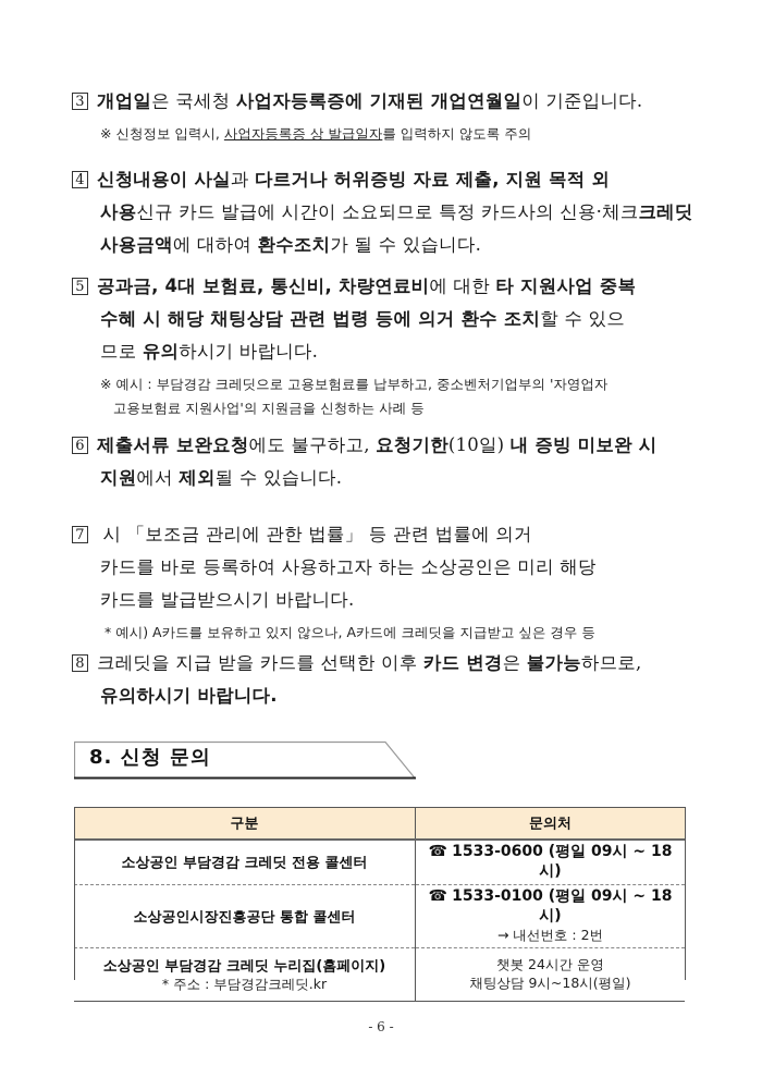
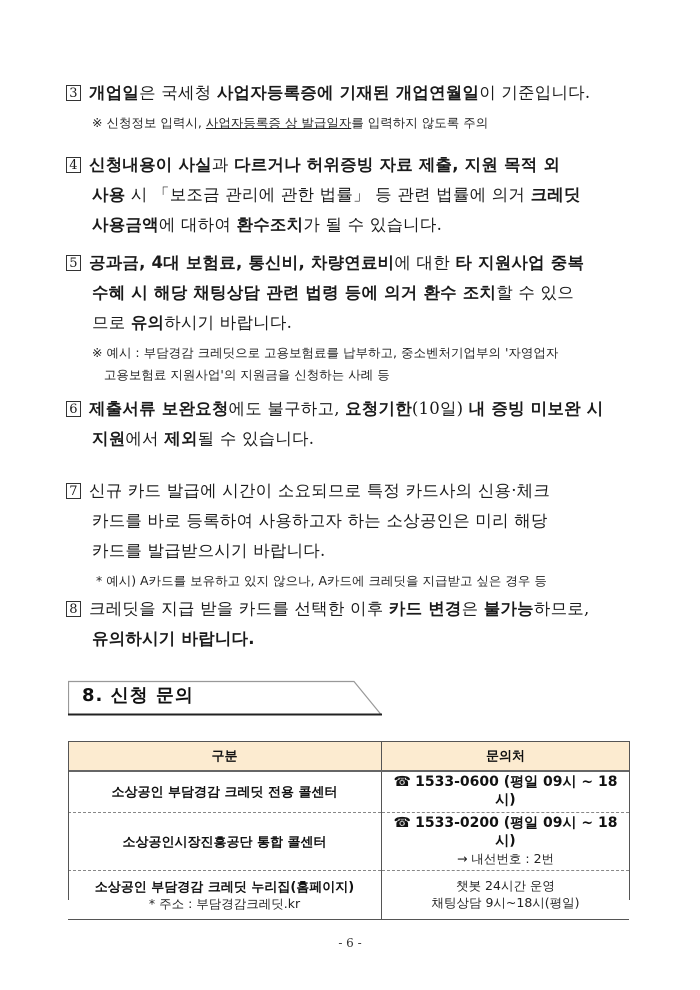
  3 개업일은 국세청 사업자등록증에 기재된 개업연월일이 기준입니다.
  ※ 신청정보 입력시, 사업자등록증 상 발급일자를 입력하지 않도록 주의
  4 신청내용이 사실과 다르거나 허위증빙 자료 제출, 지원 목적 외
- 사용신규 카드 발급에 시간이 소요되므로 특정 카드사의 신용·체크크레딧
+ 사용 시 「보조금 관리에 관한 법률」 등 관련 법률에 의거 크레딧
  사용금액에 대하여 환수조치가 될 수 있습니다.
  5 공과금, 4대 보험료, 통신비, 차량연료비에 대한 타 지원사업 중복
  수혜 시 해당 채팅상담 관련 법령 등에 의거 환수 조치할 수 있으
  므로 유의하시기 바랍니다.
  ※ 예시 : 부담경감 크레딧으로 고용보험료를 납부하고, 중소벤처기업부의 '자영업자
  고용보험료 지원사업'의 지원금을 신청하는 사례 등
  6 제출서류 보완요청에도 불구하고, 요청기한(10일) 내 증빙 미보완 시
  지원에서 제외될 수 있습니다.
- 7 시 「보조금 관리에 관한 법률」 등 관련 법률에 의거
+ 7 신규 카드 발급에 시간이 소요되므로 특정 카드사의 신용·체크
  카드를 바로 등록하여 사용하고자 하는 소상공인은 미리 해당
  카드를 발급받으시기 바랍니다.
  * 예시) A카드를 보유하고 있지 않으나, A카드에 크레딧을 지급받고 싶은 경우 등
  8 크레딧을 지급 받을 카드를 선택한 이후 카드 변경은 불가능하므로,
  유의하시기 바랍니다.
  8. 신청 문의
  구분	문의처
  소상공인 부담경감 크레딧 전용 콜센터	☎ 1533-0600 (평일 09시 ~ 18시)
- 소상공인시장진흥공단 통합 콜센터	☎ 1533-0100 (평일 09시 ~ 18시) → 내선번호 : 2번
+ 소상공인시장진흥공단 통합 콜센터	☎ 1533-0200 (평일 09시 ~ 18시) → 내선번호 : 2번
  소상공인 부담경감 크레딧 누리집(홈페이지) * 주소 : 부담경감크레딧.kr	챗봇 24시간 운영 채팅상담 9시~18시(평일)
  - 6 -
